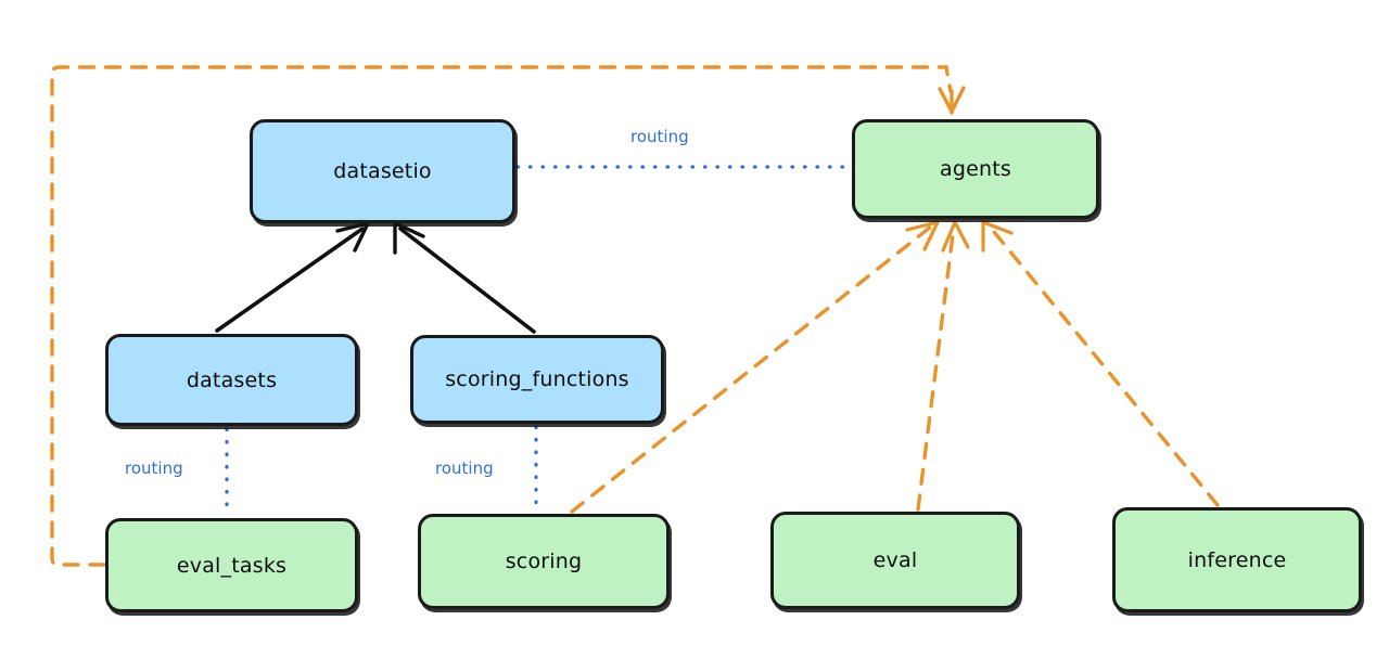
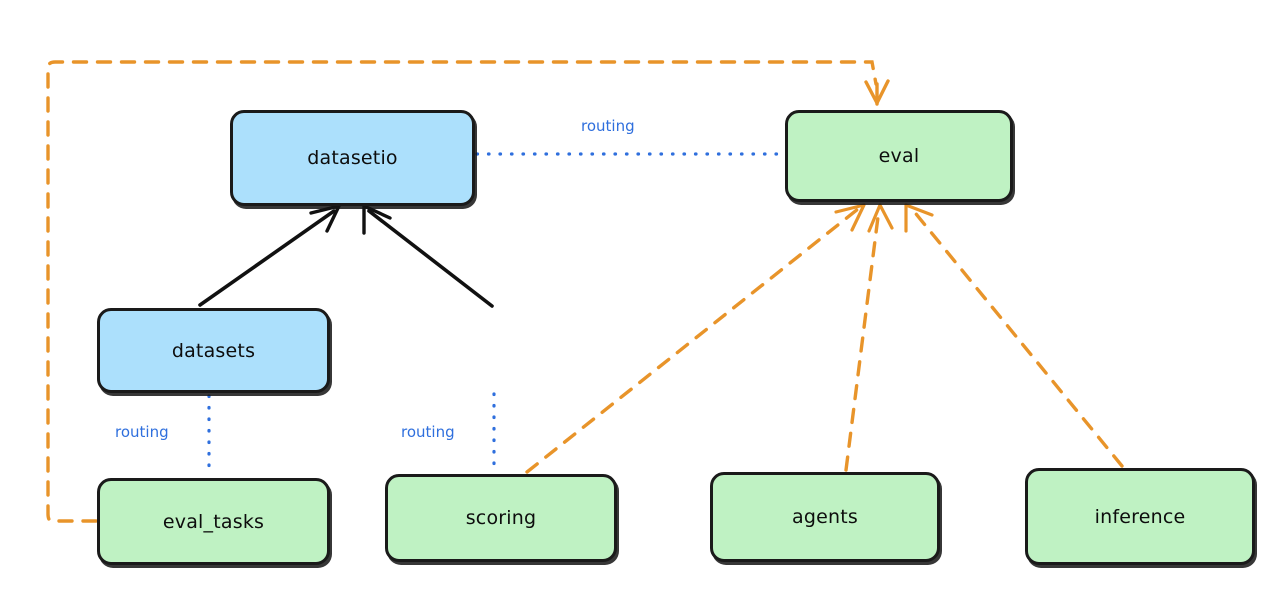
  datasetio
- agents
+ eval
  datasets
- scoring_functions
  eval_tasks
  scoring
- eval
+ agents
  inference
  routing
  routing
  routing
